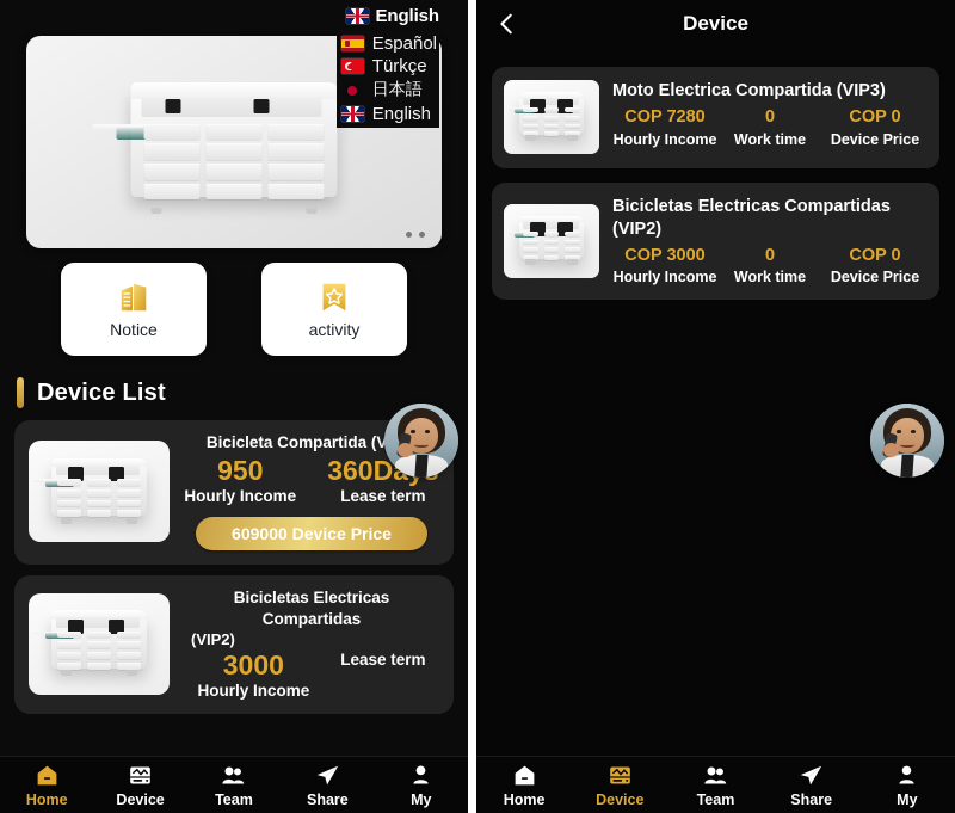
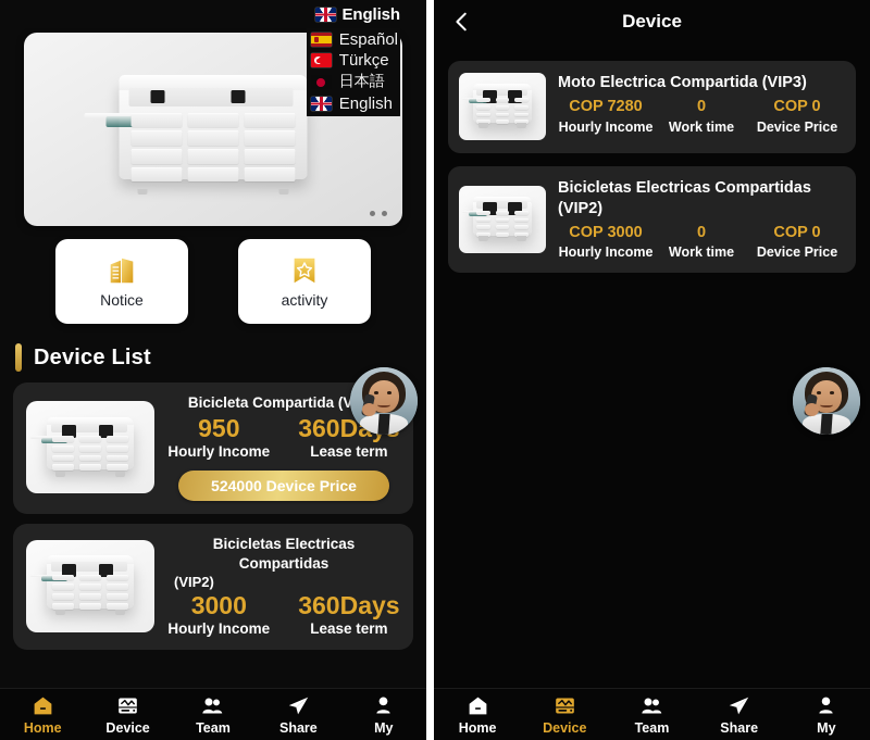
  English
  Español
  Türkçe
  日本語
  English
  Notice
  activity
  Device List
  Bicicleta Compartida (V
  950
  Hourly Income
  Lease term
- 609000 Device Price
+ 524000 Device Price
  Bicicletas Electricas Compartidas
  (VIP2)
  3000
  Hourly Income
+ 360Days
  Lease term
  Home
  Device
  Team
  Share
  My
  Device
  Moto Electrica Compartida (VIP3)
  COP 7280
  Hourly Income
  0
  Work time
  COP 0
  Device Price
  Bicicletas Electricas Compartidas (VIP2)
  COP 3000
  Hourly Income
  0
  Work time
  COP 0
  Device Price
  Home
  Device
  Team
  Share
  My
